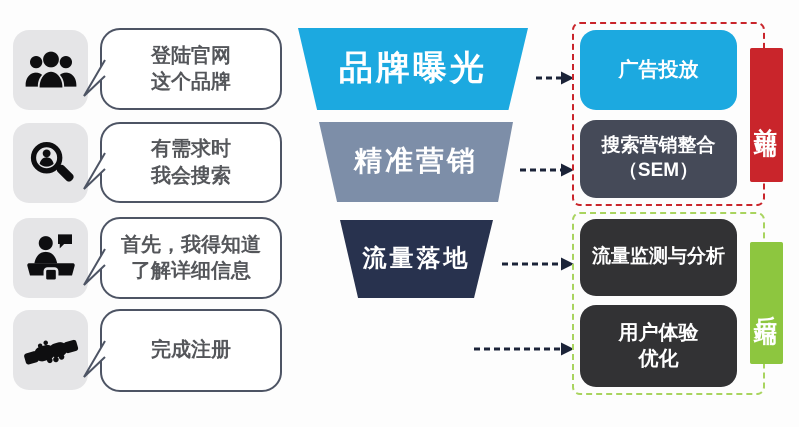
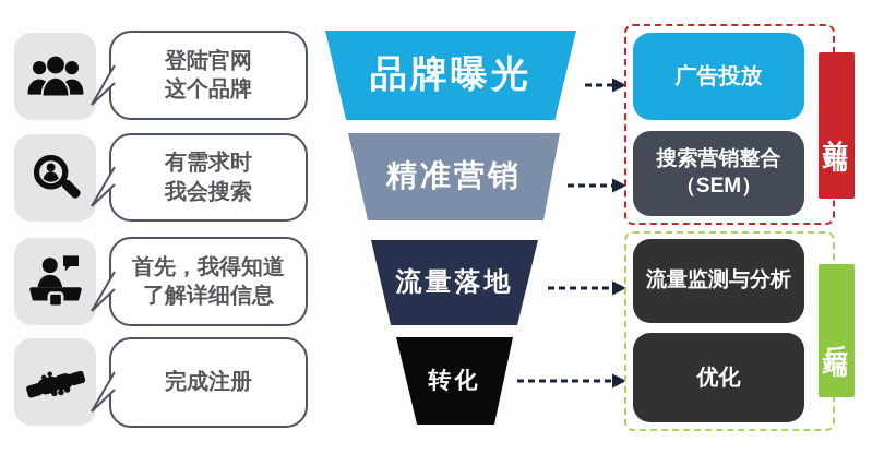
  登陆官网
  这个品牌
  有需求时
  我会搜索
  首先，我得知道
  了解详细信息
  完成注册
  品牌曝光
  精准营销
  流量落地
+ 转化
  广告投放
  搜索营销整合
  （SEM）
  流量监测与分析
- 用户体验
  优化
